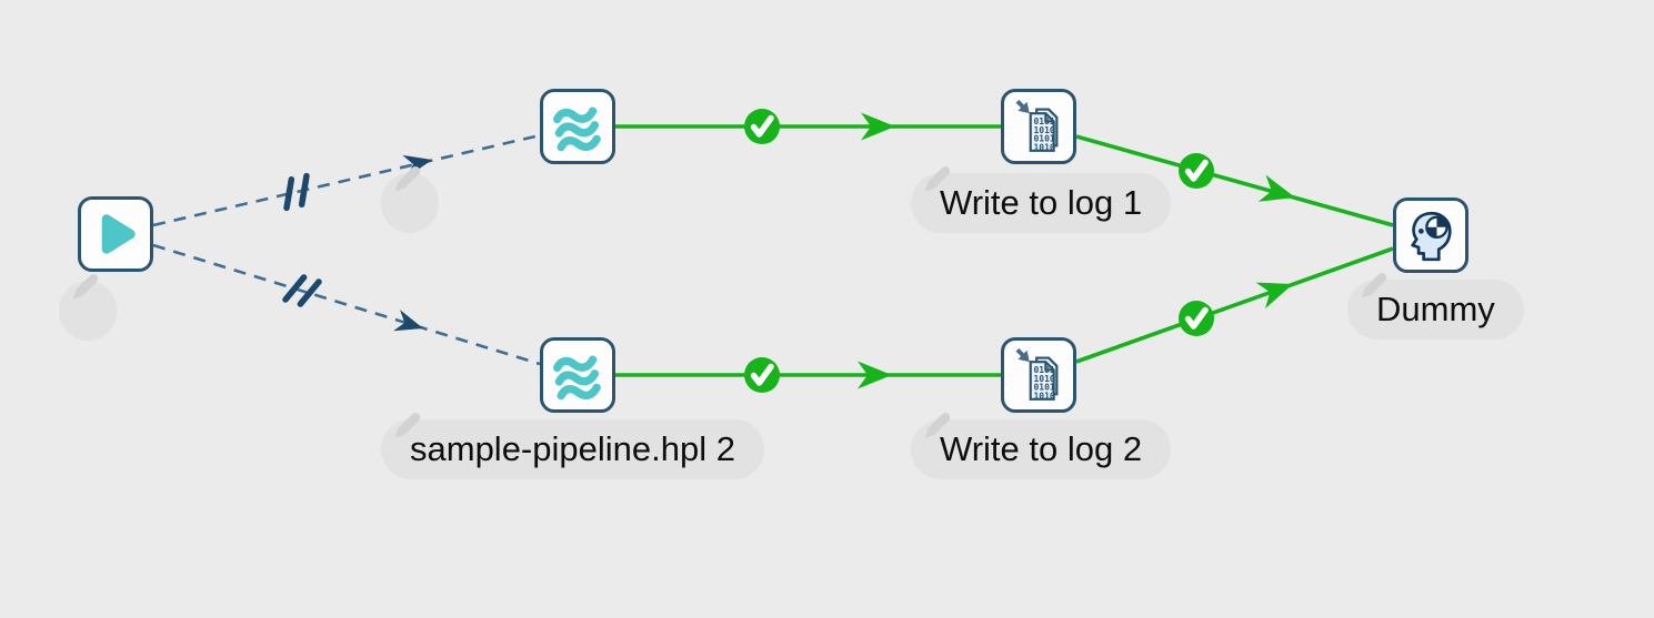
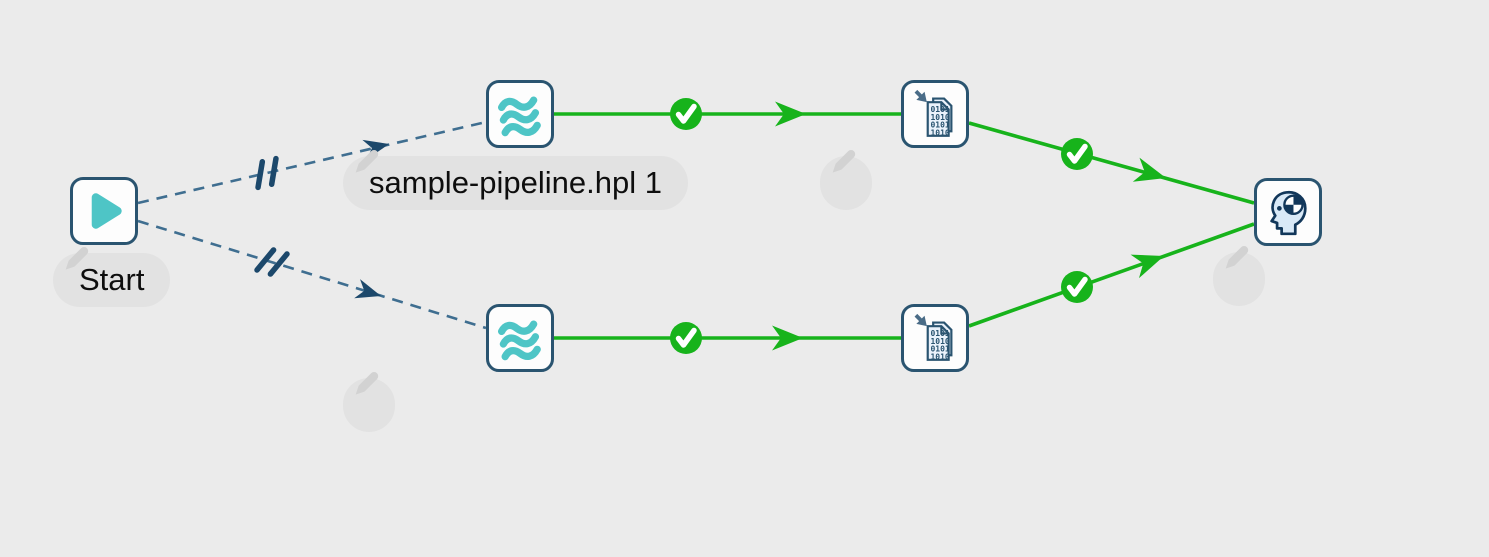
+ Start
+ sample-pipeline.hpl 1
  0101
  1010
  0101
  1010
- Write to log 1
- sample-pipeline.hpl 2
  0101
  1010
  0101
  1010
- Write to log 2
- Dummy
